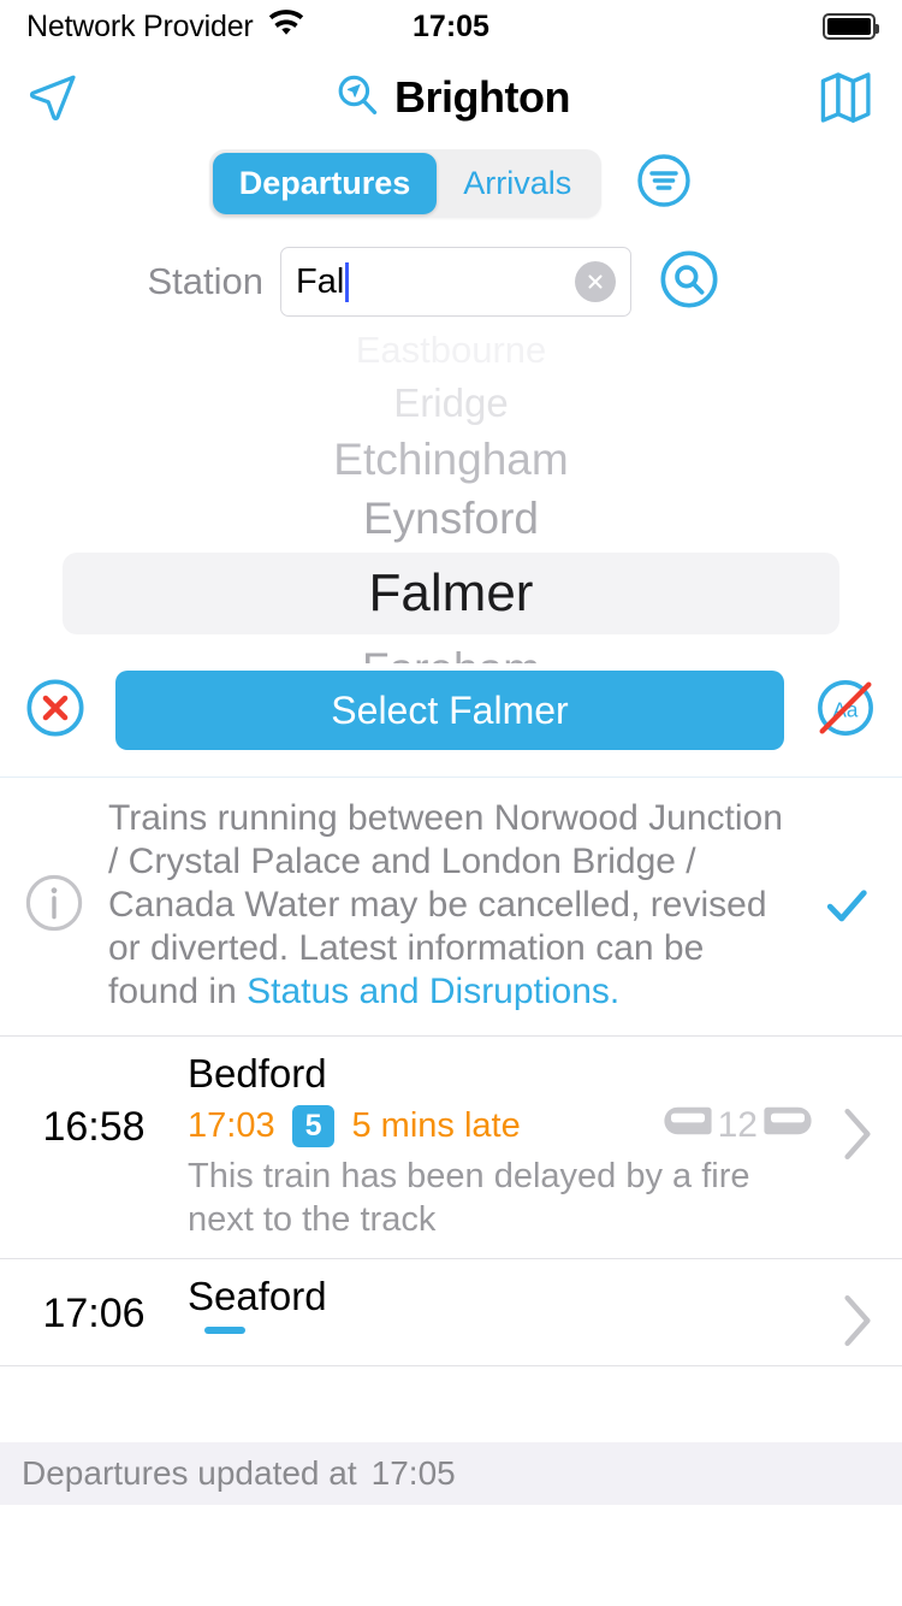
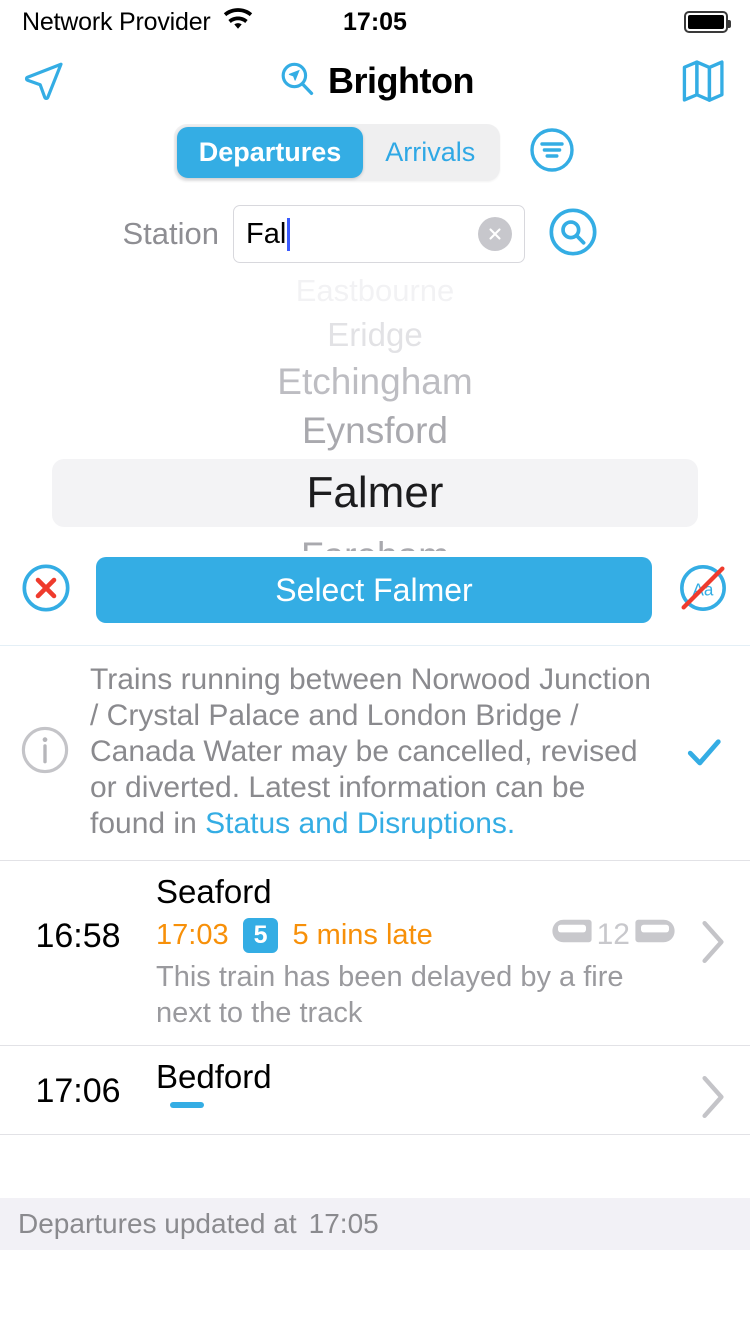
  Network Provider
  17:05
  Brighton
  Departures
  Arrivals
  Station
  Fal
  Eridge
  Etchingham
  Eynsford
  Falmer
  Select Falmer
  Trains running between Norwood Junction / Crystal Palace and London Bridge / Canada Water may be cancelled, revised or diverted. Latest information can be found in Status and Disruptions.
  16:58
- Bedford
+ Seaford
  17:03
  5
  5 mins late
  12
  This train has been delayed by a fire next to the track
  17:06
- Seaford
+ Bedford
  Departures updated at
  17:05
